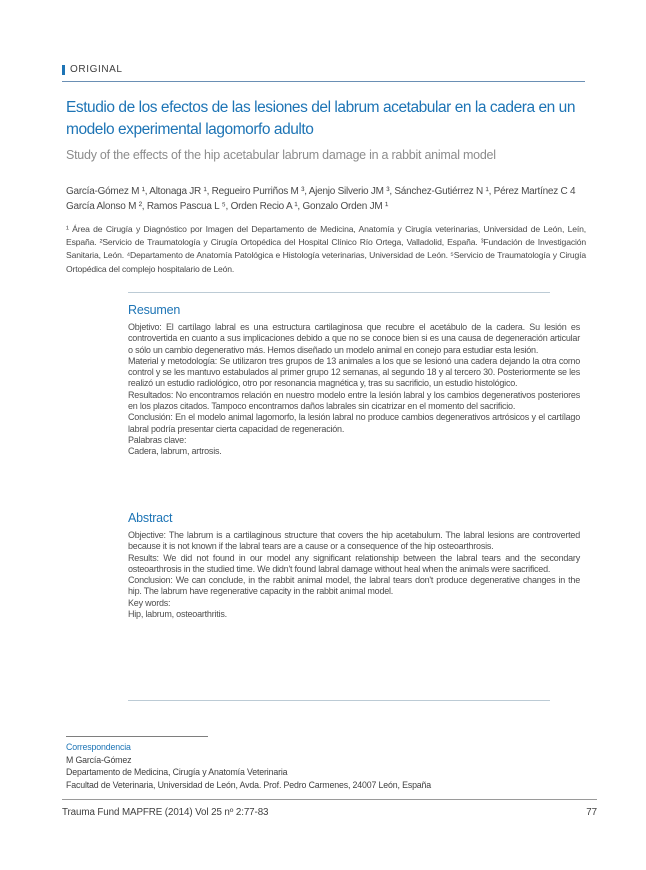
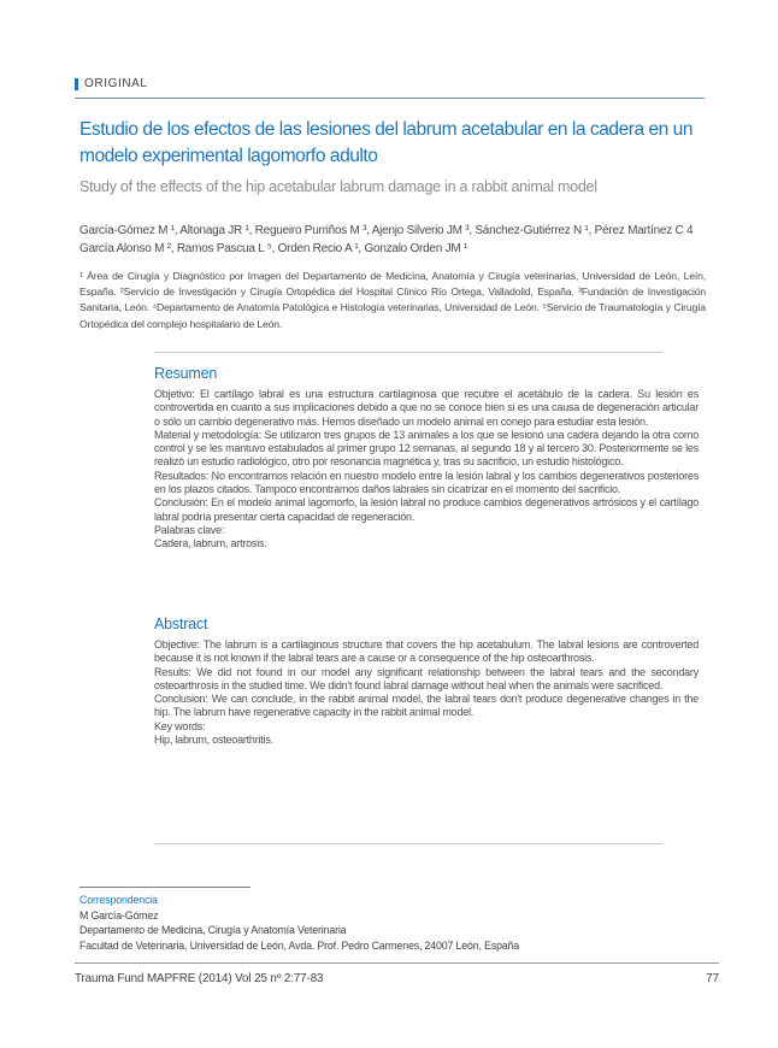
  ORIGINAL
  Estudio de los efectos de las lesiones del labrum acetabular en la cadera en un modelo experimental lagomorfo adulto
  Study of the effects of the hip acetabular labrum damage in a rabbit animal model
  García-Gómez M ¹, Altonaga JR ¹, Regueiro Purriños M ³, Ajenjo Silverio JM ³, Sánchez-Gutiérrez N ¹, Pérez Martínez C 4
  García Alonso M ², Ramos Pascua L ⁵, Orden Recio A ¹, Gonzalo Orden JM ¹
- ¹ Área de Cirugía y Diagnóstico por Imagen del Departamento de Medicina, Anatomía y Cirugía veterinarias, Universidad de León, Leín, España. ²Servicio de Traumatología y Cirugía Ortopédica del Hospital Clínico Río Ortega, Valladolid, España. ³Fundación de Investigación Sanitaria, León. ⁴Departamento de Anatomía Patológica e Histología veterinarias, Universidad de León. ⁵Servicio de Traumatología y Cirugía Ortopédica del complejo hospitalario de León.
+ ¹ Área de Cirugía y Diagnóstico por Imagen del Departamento de Medicina, Anatomía y Cirugía veterinarias, Universidad de León, Leín, España. ²Servicio de Investigación y Cirugía Ortopédica del Hospital Clínico Río Ortega, Valladolid, España. ³Fundación de Investigación Sanitaria, León. ⁴Departamento de Anatomía Patológica e Histología veterinarias, Universidad de León. ⁵Servicio de Traumatología y Cirugía Ortopédica del complejo hospitalario de León.
  Resumen
  Objetivo: El cartílago labral es una estructura cartilaginosa que recubre el acetábulo de la cadera. Su lesión es controvertida en cuanto a sus implicaciones debido a que no se conoce bien si es una causa de degeneración articular o sólo un cambio degenerativo más. Hemos diseñado un modelo animal en conejo para estudiar esta lesión.
  Material y metodología: Se utilizaron tres grupos de 13 animales a los que se lesionó una cadera dejando la otra como control y se les mantuvo estabulados al primer grupo 12 semanas, al segundo 18 y al tercero 30. Posteriormente se les realizó un estudio radiológico, otro por resonancia magnética y, tras su sacrificio, un estudio histológico.
  Resultados: No encontramos relación en nuestro modelo entre la lesión labral y los cambios degenerativos posteriores en los plazos citados. Tampoco encontramos daños labrales sin cicatrizar en el momento del sacrificio.
  Conclusión: En el modelo animal lagomorfo, la lesión labral no produce cambios degenerativos artrósicos y el cartílago labral podría presentar cierta capacidad de regeneración.
  Palabras clave:
  Cadera, labrum, artrosis.
  Abstract
  Objective: The labrum is a cartilaginous structure that covers the hip acetabulum. The labral lesions are controverted because it is not known if the labral tears are a cause or a consequence of the hip osteoarthrosis.
  Results: We did not found in our model any significant relationship between the labral tears and the secondary osteoarthrosis in the studied time. We didn't found labral damage without heal when the animals were sacrificed.
  Conclusion: We can conclude, in the rabbit animal model, the labral tears don't produce degenerative changes in the hip. The labrum have regenerative capacity in the rabbit animal model.
  Key words:
  Hip, labrum, osteoarthritis.
  Correspondencia
  M García-Gómez
  Departamento de Medicina, Cirugía y Anatomía Veterinaria
  Facultad de Veterinaria, Universidad de León, Avda. Prof. Pedro Carmenes, 24007 León, España
  Trauma Fund MAPFRE (2014) Vol 25 nº 2:77-83
  77
